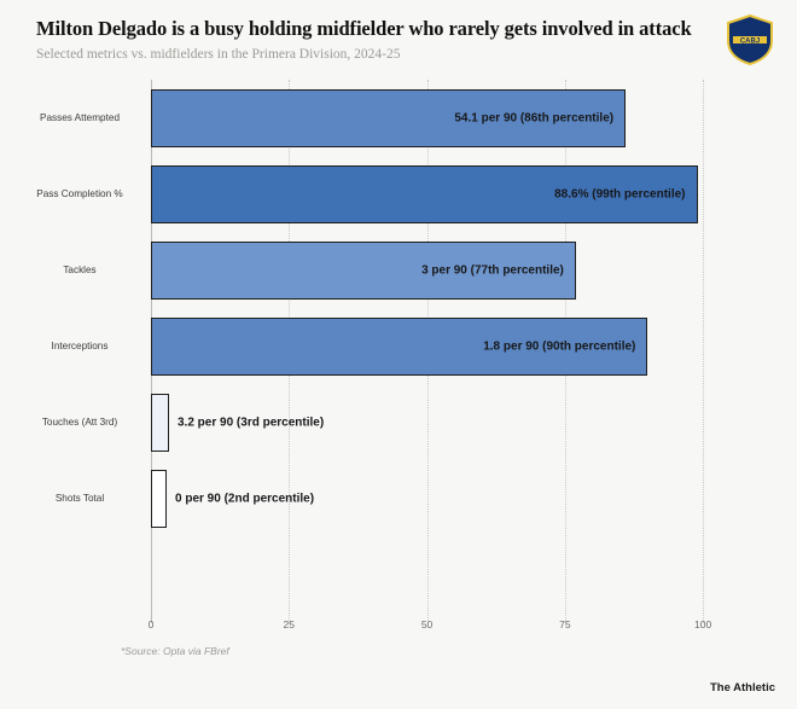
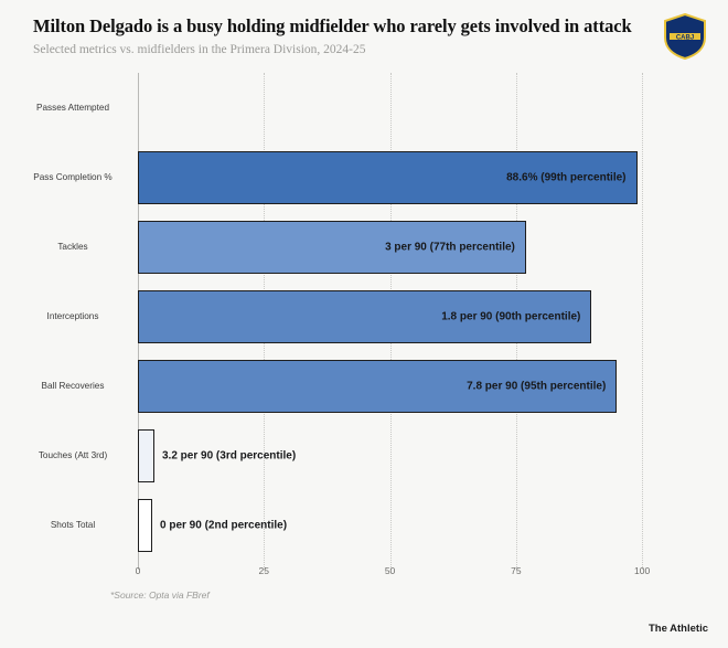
  Milton Delgado is a busy holding midfielder who rarely gets involved in attack
  Selected metrics vs. midfielders in the Primera Division, 2024-25
  Passes Attempted
- 54.1 per 90 (86th percentile)
  Pass Completion %
  88.6% (99th percentile)
  Tackles
  3 per 90 (77th percentile)
  Interceptions
  1.8 per 90 (90th percentile)
+ Ball Recoveries
+ 7.8 per 90 (95th percentile)
  Touches (Att 3rd)
  3.2 per 90 (3rd percentile)
  Shots Total
  0 per 90 (2nd percentile)
  0
  25
  50
  75
  100
  *Source: Opta via FBref
  The Athletic
